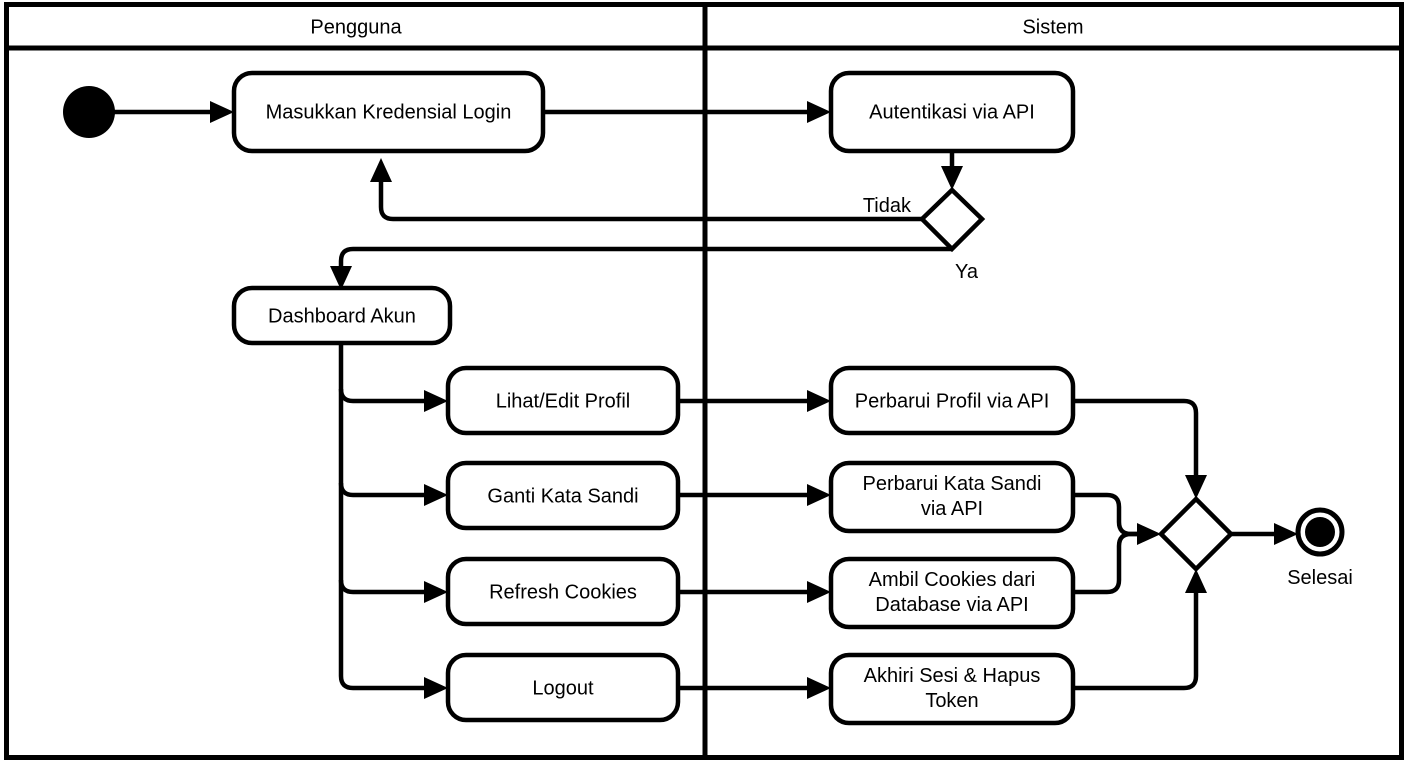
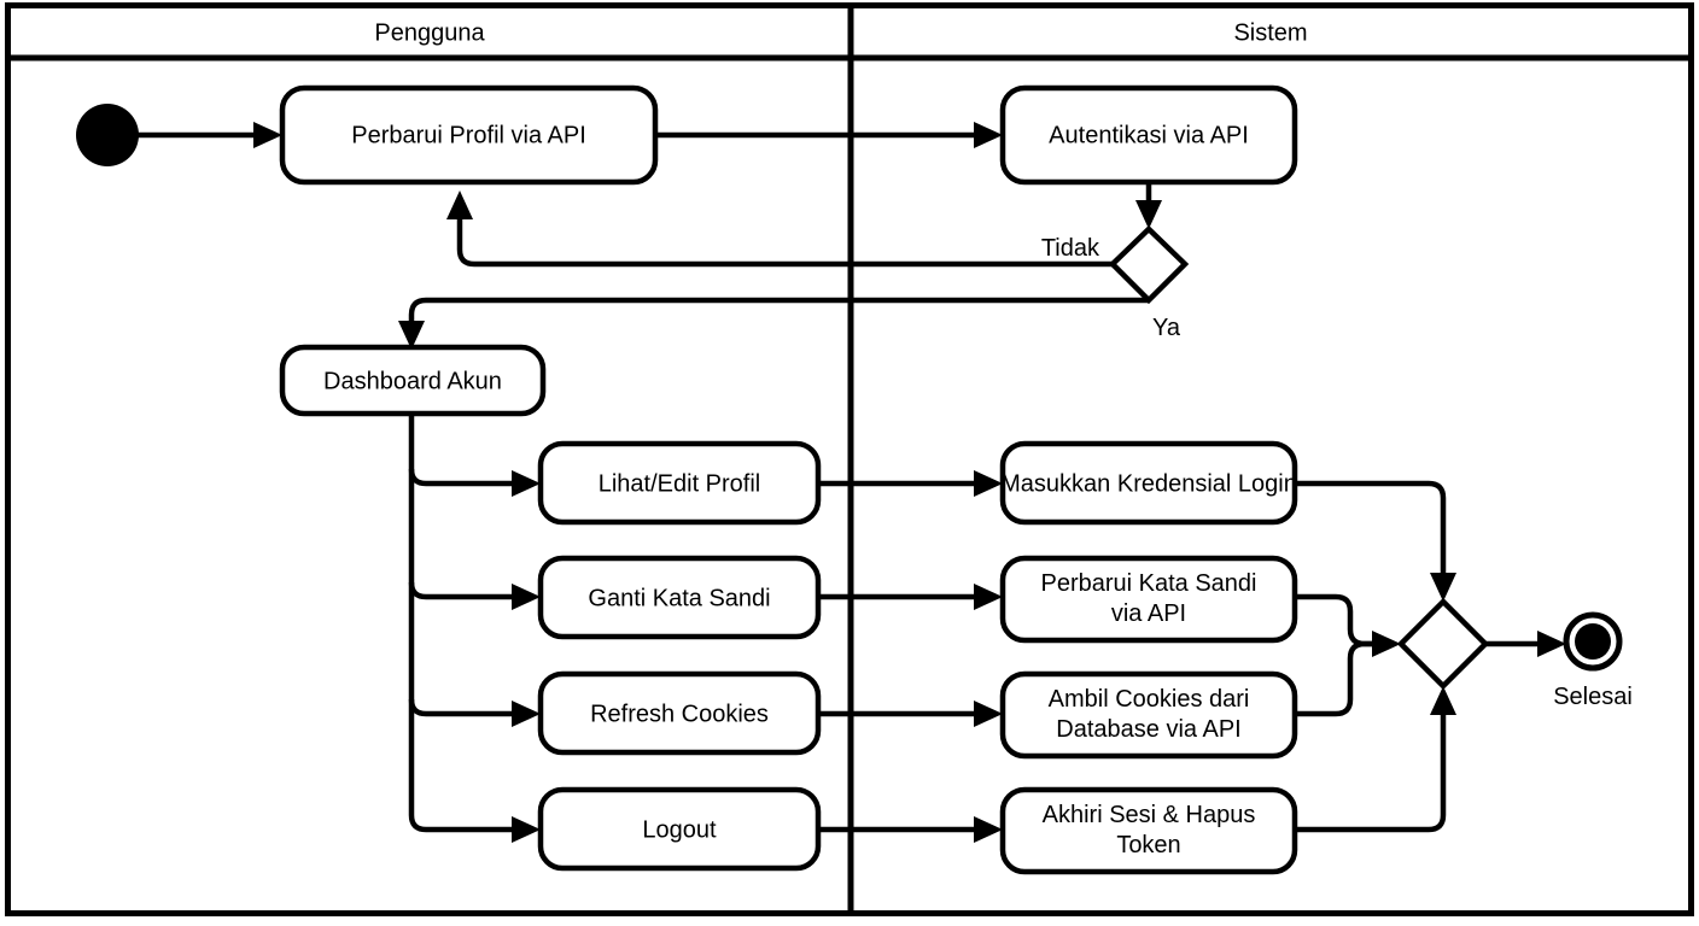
  Pengguna
  Sistem
  Tidak
  Ya
- Masukkan Kredensial Login
+ Perbarui Profil via API
  Autentikasi via API
  Dashboard Akun
  Lihat/Edit Profil
  Ganti Kata Sandi
  Refresh Cookies
  Logout
- Perbarui Profil via API
+ Masukkan Kredensial Login
  Perbarui Kata Sandi
  via API
  Ambil Cookies dari
  Database via API
  Akhiri Sesi & Hapus
  Token
  Selesai
